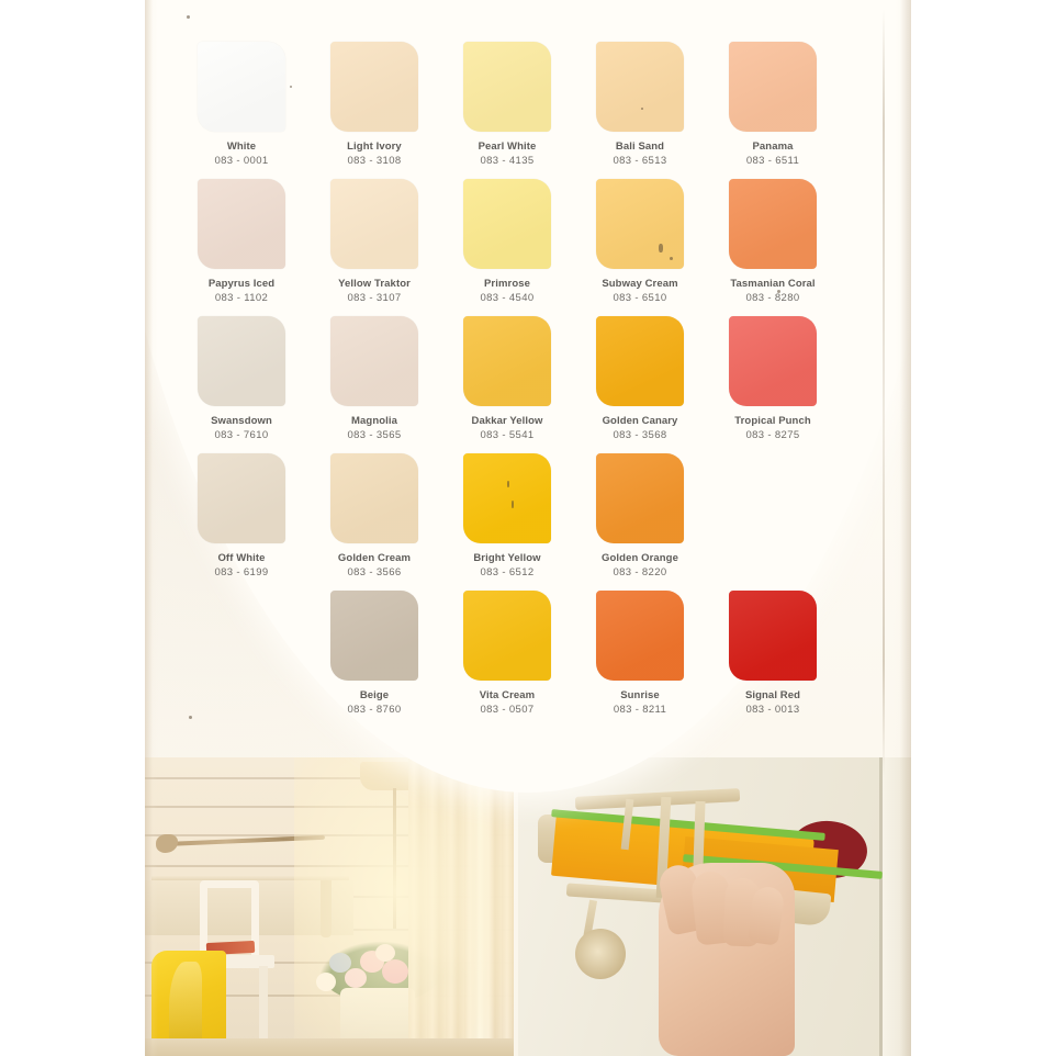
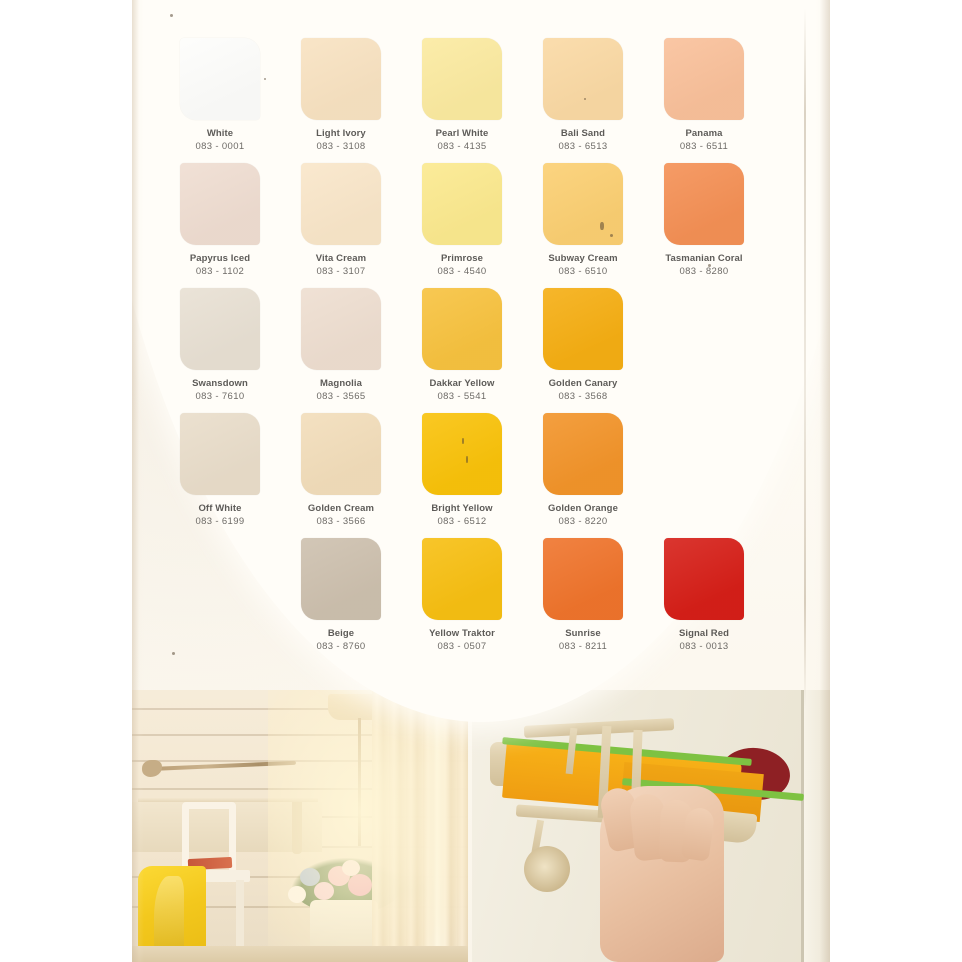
  White
  083 - 0001
  Light Ivory
  083 - 3108
  Pearl White
  083 - 4135
  Bali Sand
  083 - 6513
  Panama
  083 - 6511
  Papyrus Iced
  083 - 1102
- Yellow Traktor
+ Vita Cream
  083 - 3107
  Primrose
  083 - 4540
  Subway Cream
  083 - 6510
  Tasmanian Coral
  083 - 8280
  Swansdown
  083 - 7610
  Magnolia
  083 - 3565
  Dakkar Yellow
  083 - 5541
  Golden Canary
  083 - 3568
- Tropical Punch
- 083 - 8275
  Off White
  083 - 6199
  Golden Cream
  083 - 3566
  Bright Yellow
  083 - 6512
  Golden Orange
  083 - 8220
  Beige
  083 - 8760
- Vita Cream
+ Yellow Traktor
  083 - 0507
  Sunrise
  083 - 8211
  Signal Red
  083 - 0013
